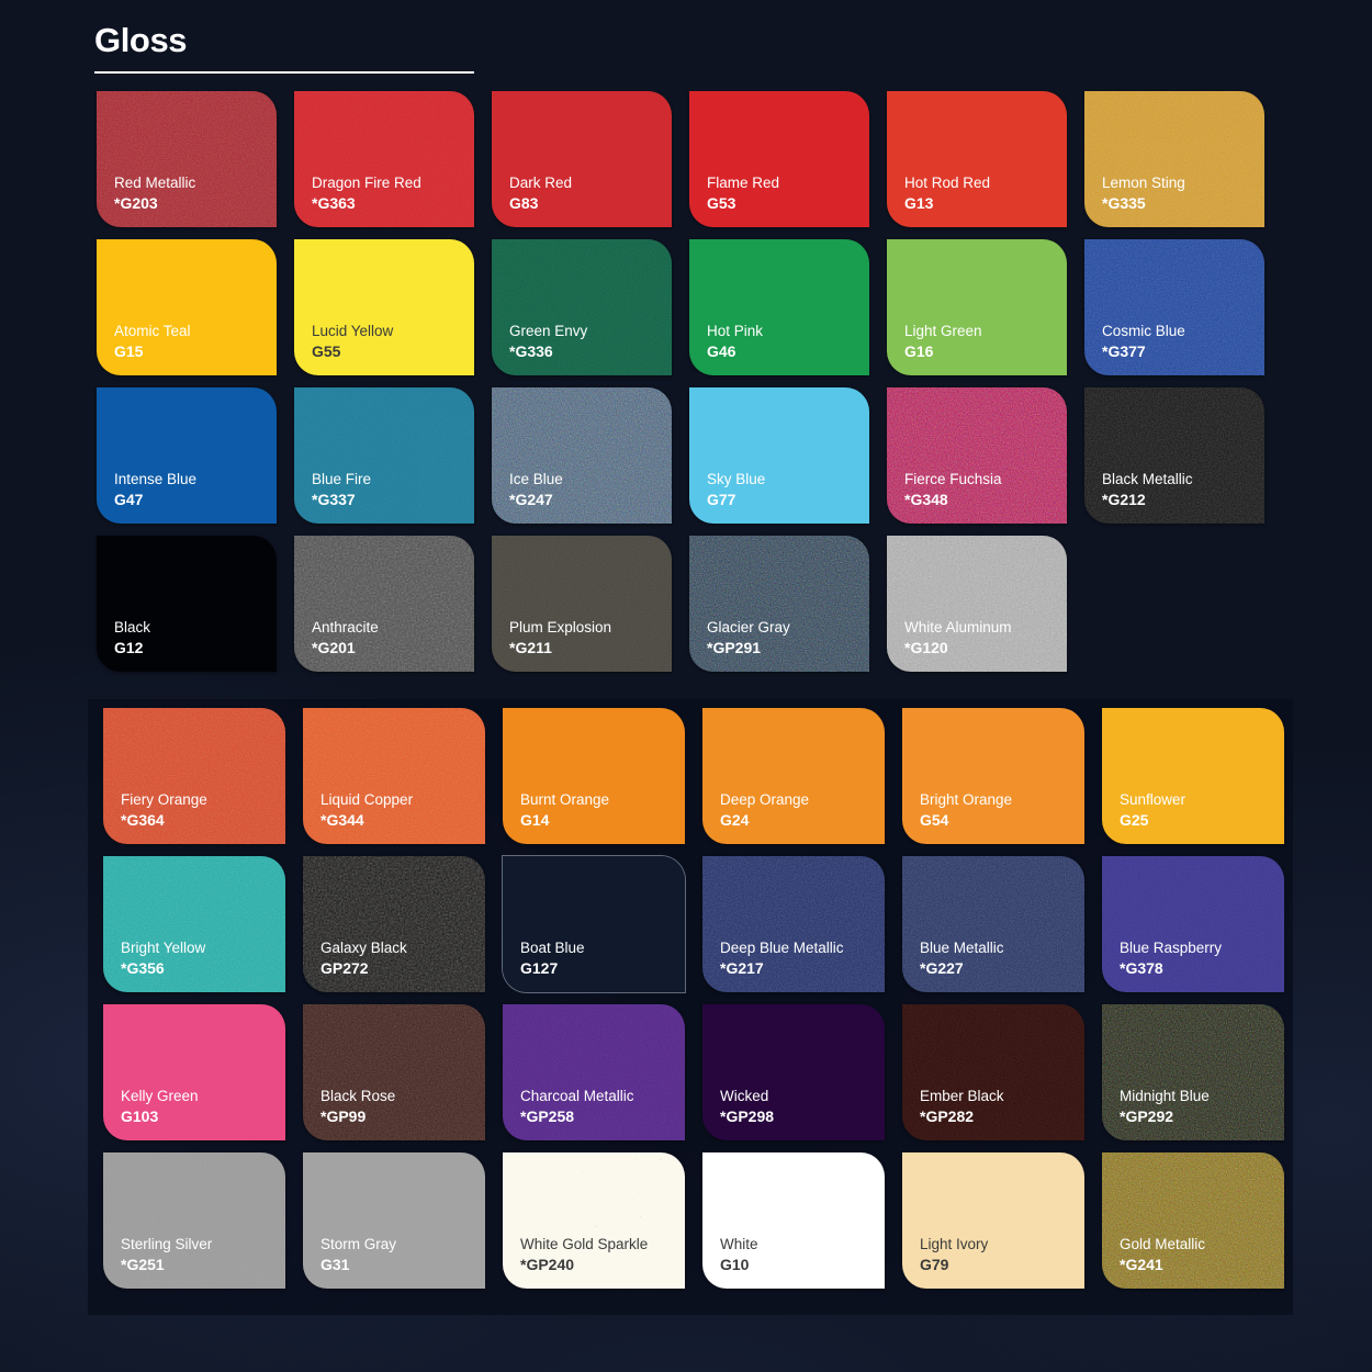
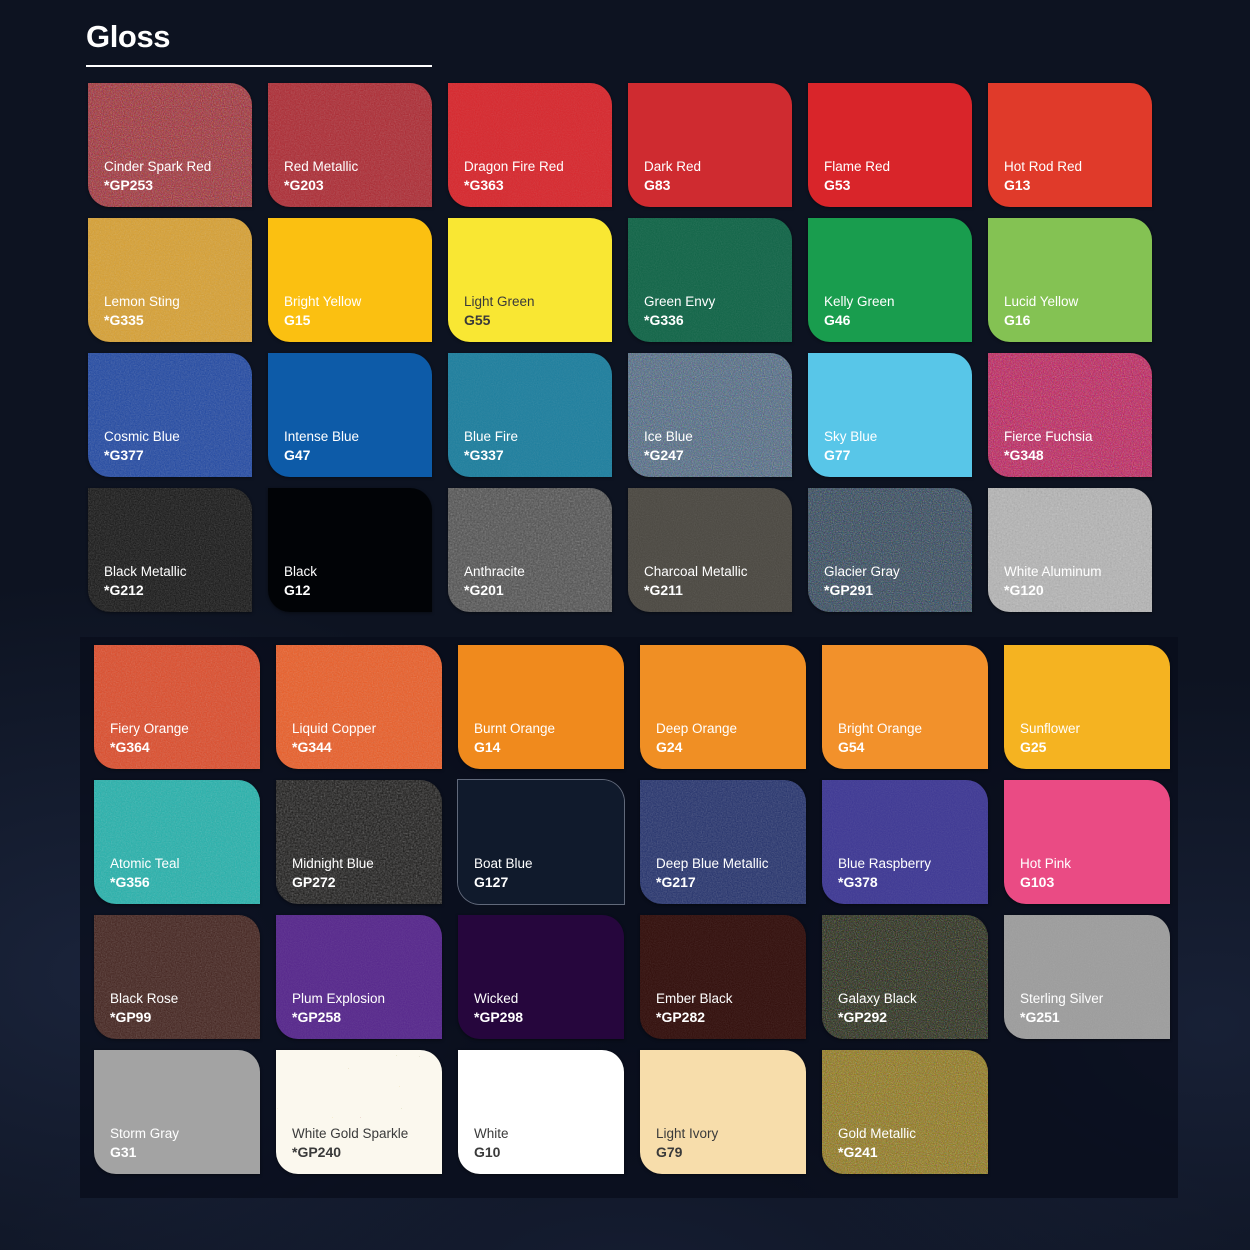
  Gloss
+ Cinder Spark Red
+ *GP253
  Red Metallic
  *G203
  Dragon Fire Red
  *G363
  Dark Red
  G83
  Flame Red
  G53
  Hot Rod Red
  G13
  Lemon Sting
  *G335
- Atomic Teal
+ Bright Yellow
  G15
- Lucid Yellow
+ Light Green
  G55
  Green Envy
  *G336
- Hot Pink
+ Kelly Green
  G46
- Light Green
+ Lucid Yellow
  G16
  Cosmic Blue
  *G377
  Intense Blue
  G47
  Blue Fire
  *G337
  Ice Blue
  *G247
  Sky Blue
  G77
  Fierce Fuchsia
  *G348
  Black Metallic
  *G212
  Black
  G12
  Anthracite
  *G201
- Plum Explosion
+ Charcoal Metallic
  *G211
  Glacier Gray
  *GP291
  White Aluminum
  *G120
  Fiery Orange
  *G364
  Liquid Copper
  *G344
  Burnt Orange
  G14
  Deep Orange
  G24
  Bright Orange
  G54
  Sunflower
  G25
- Bright Yellow
+ Atomic Teal
  *G356
- Galaxy Black
+ Midnight Blue
  GP272
  Boat Blue
  G127
  Deep Blue Metallic
  *G217
- Blue Metallic
- *G227
  Blue Raspberry
  *G378
- Kelly Green
+ Hot Pink
  G103
  Black Rose
  *GP99
- Charcoal Metallic
+ Plum Explosion
  *GP258
  Wicked
  *GP298
  Ember Black
  *GP282
- Midnight Blue
+ Galaxy Black
  *GP292
  Sterling Silver
  *G251
  Storm Gray
  G31
  White Gold Sparkle
  *GP240
  White
  G10
  Light Ivory
  G79
  Gold Metallic
  *G241
